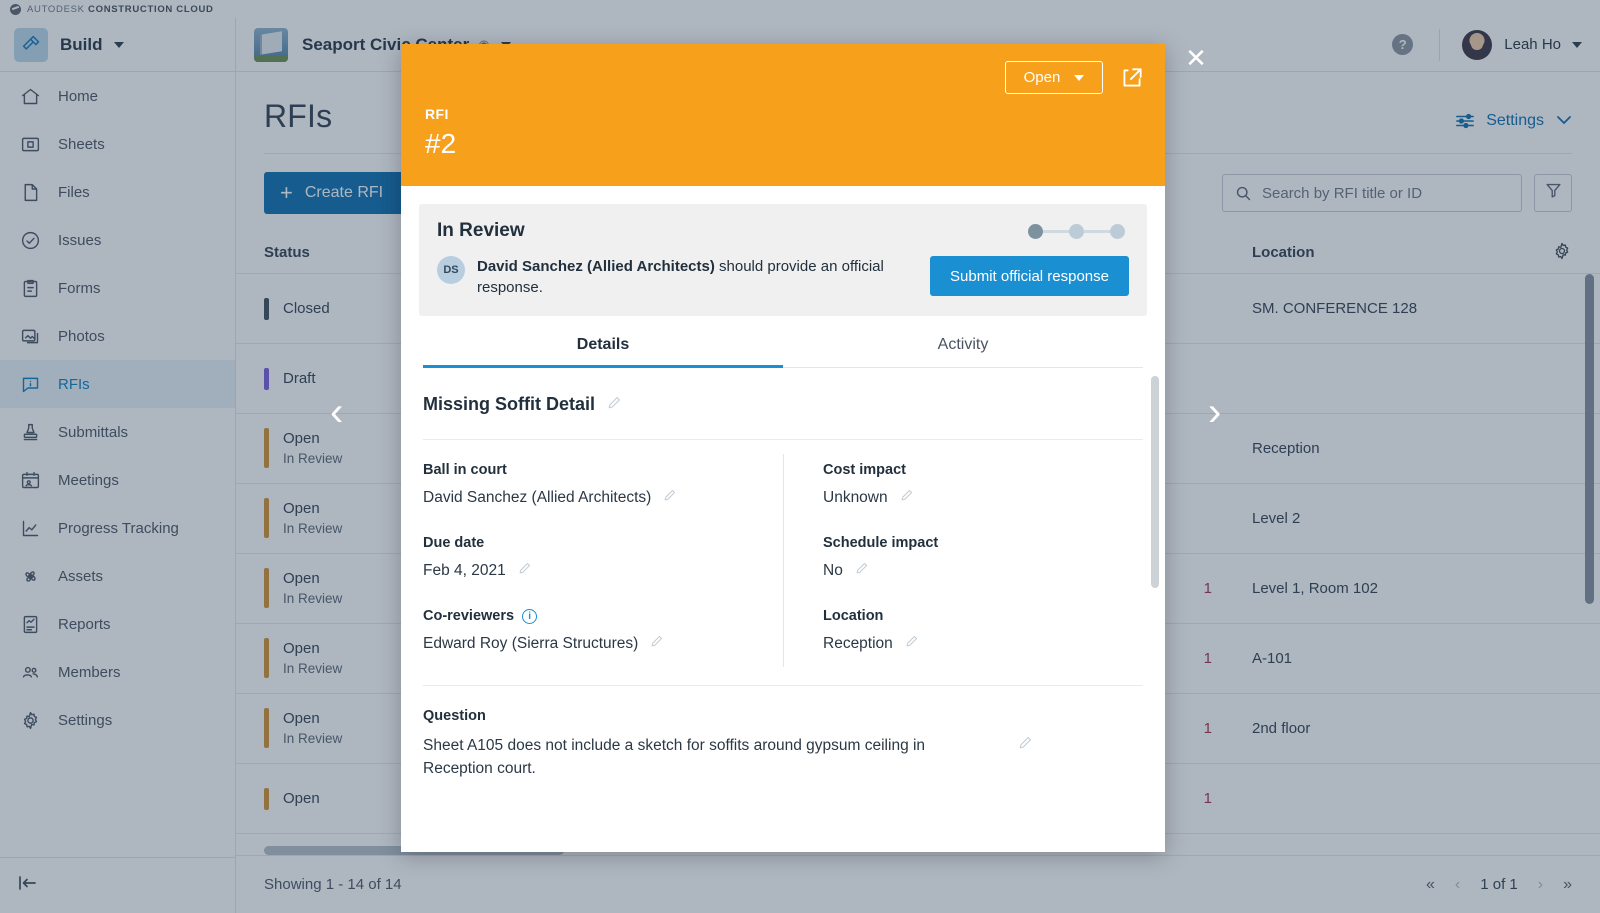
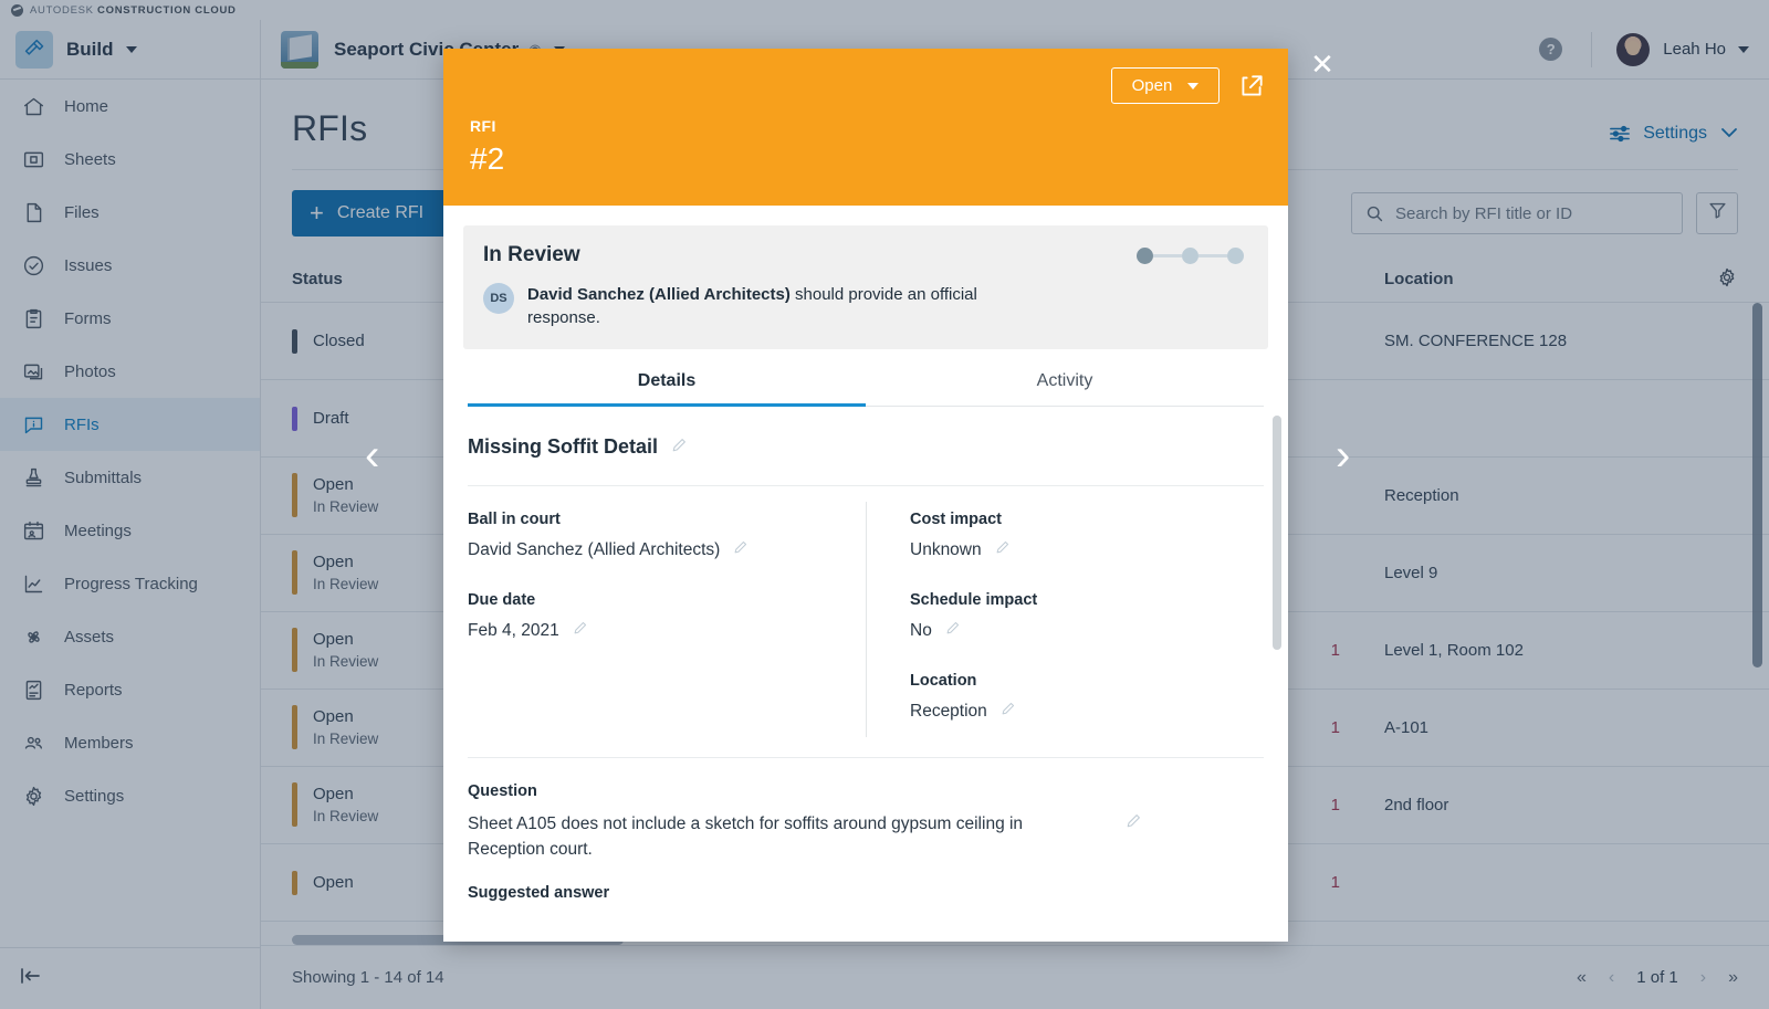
  AUTODESK CONSTRUCTION CLOUD
  Build
  ?
  Leah Ho
  Home
  Sheets
  Files
  Issues
  Forms
  Photos
  RFIs
  Submittals
  Meetings
  Progress Tracking
  Assets
  Reports
  Members
  Settings
  RFIs
  Settings
  +
  Create RFI
  Search by RFI title or ID
  Status
  Location
  Closed
  SM. CONFERENCE 128
  Draft
  Open
  In Review
  Reception
  Open
  In Review
- Level 2
+ Level 9
  Open
  In Review
  1
  Level 1, Room 102
  Open
  In Review
  1
  A-101
  Open
  In Review
  1
  2nd floor
  Open
  1
  Showing 1 - 14 of 14
  «
  ‹
  1 of 1
  ›
  »
  ✕
  ‹
  ›
  Open
  RFI
  #2
  In Review
  DS
  David Sanchez (Allied Architects) should provide an official response.
- Submit official response
  Details
  Activity
  Missing Soffit Detail
  Ball in court
  David Sanchez (Allied Architects)
  Due date
  Feb 4, 2021
- Co-reviewers
- i
- Edward Roy (Sierra Structures)
  Cost impact
  Unknown
  Schedule impact
  No
  Location
  Reception
  Question
  Sheet A105 does not include a sketch for soffits around gypsum ceiling in Reception court.
+ Suggested answer
